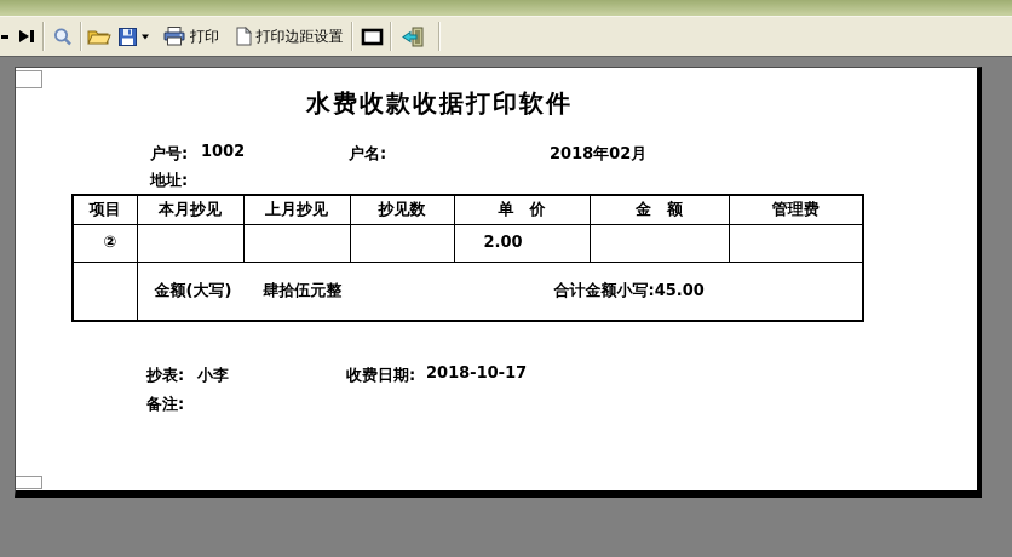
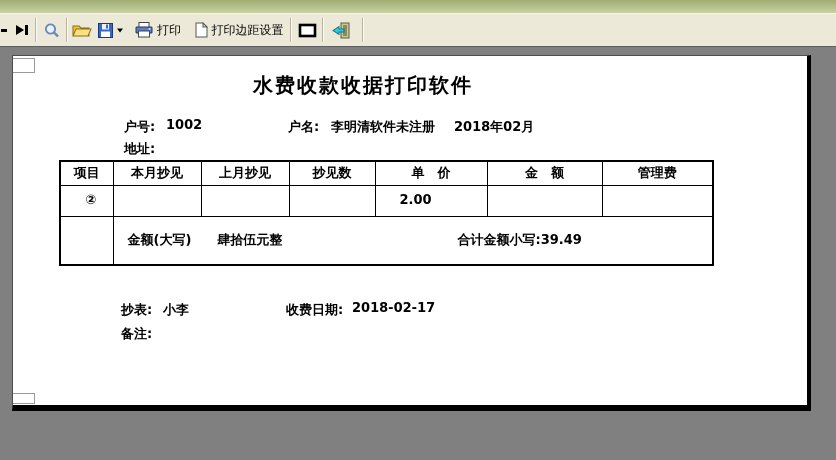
  打印
  打印边距设置
  水费收款收据打印软件
  户号:
  1002
  户名:
+ 李明清软件未注册
  2018年02月
  地址:
  项目	本月抄见	上月抄见	抄见数	单 价	金 额	管理费
  ②				2.00
- 	金额(大写) 肆拾伍元整 合计金额小写:45.00
+ 	金额(大写) 肆拾伍元整 合计金额小写:39.49
  抄表:
  小李
  收费日期:
- 2018-10-17
+ 2018-02-17
  备注:
